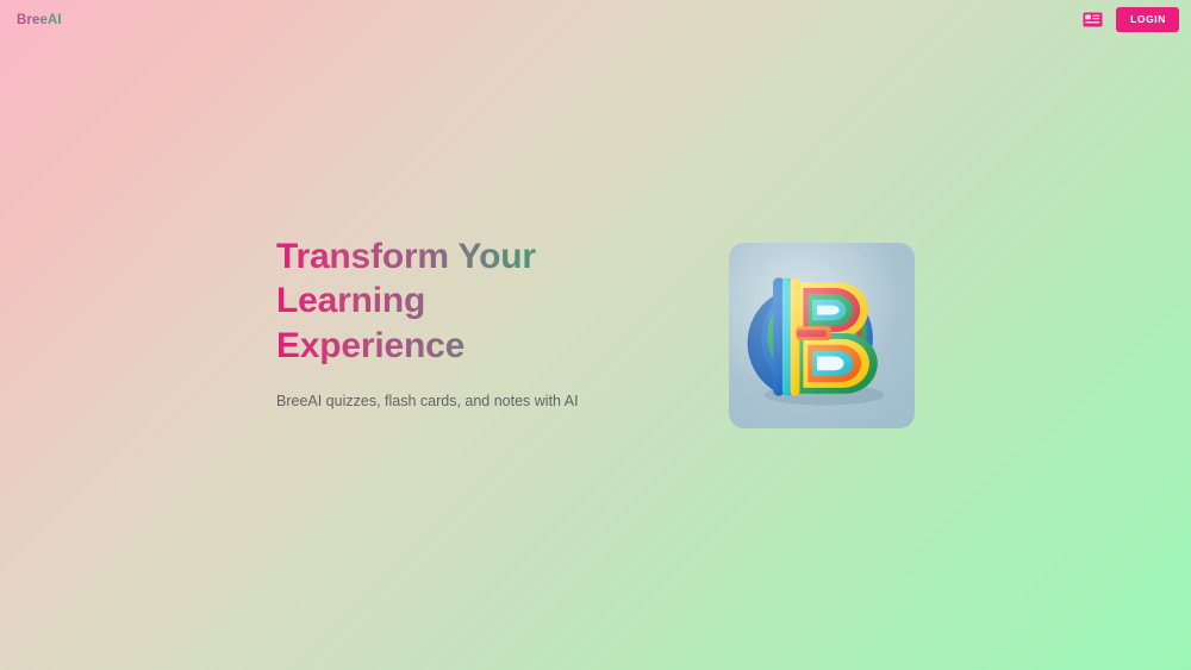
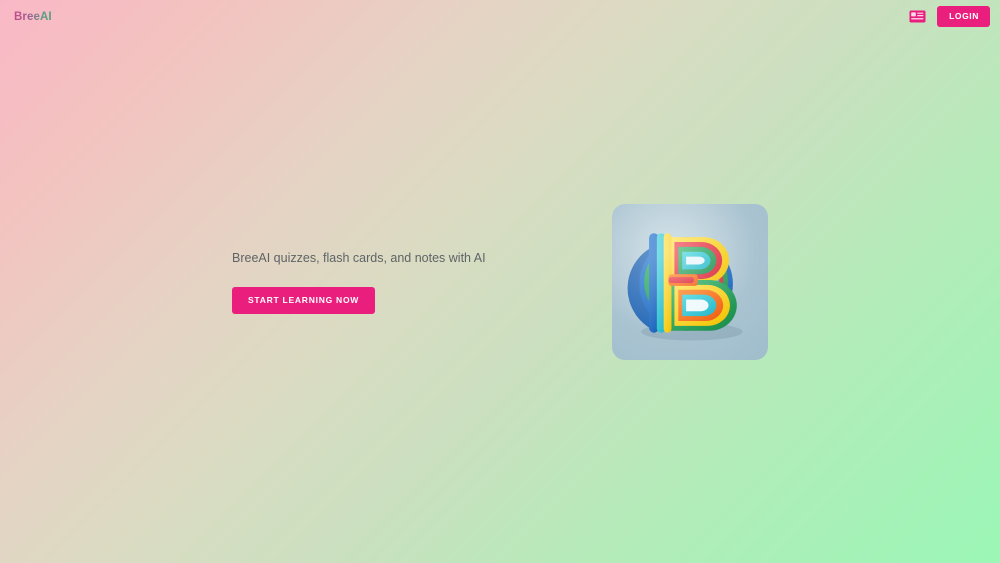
  BreeAI
  LOGIN
- Transform Your Learning Experience
  BreeAI quizzes, flash cards, and notes with AI
+ START LEARNING NOW
